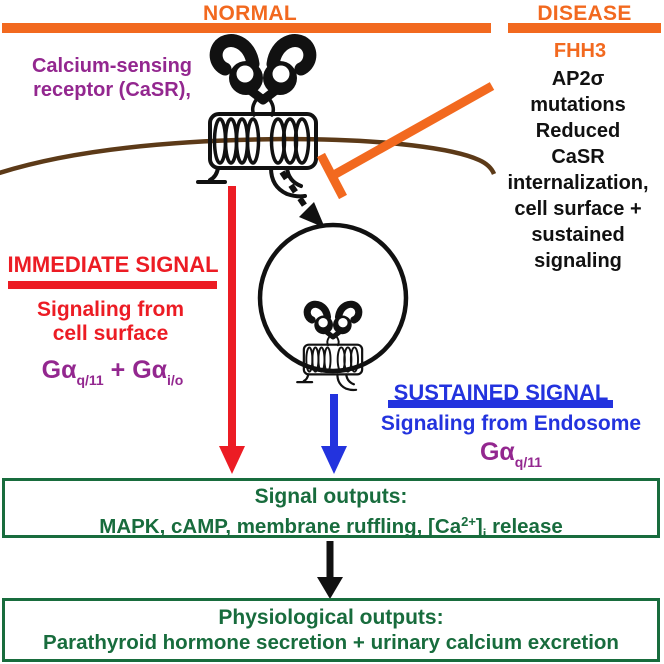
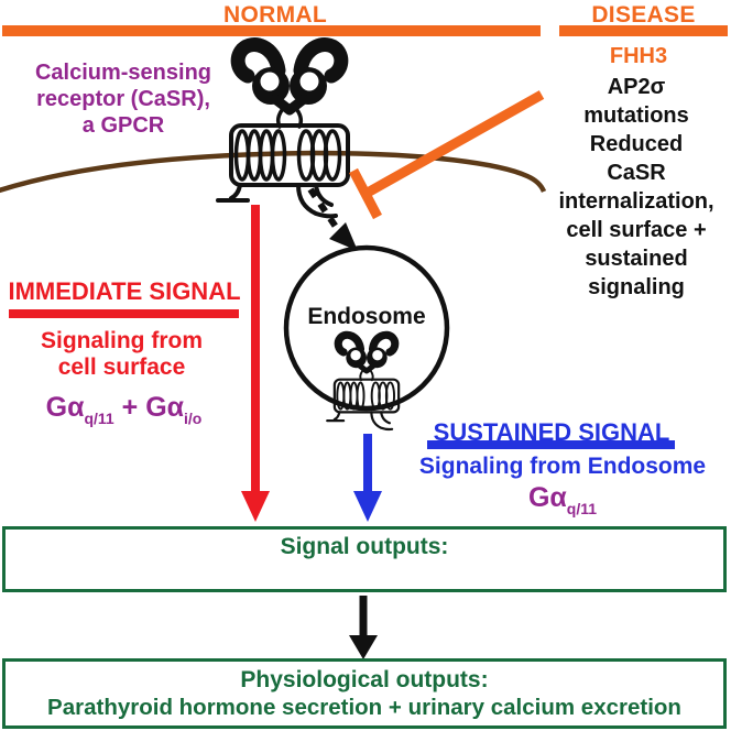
  NORMAL
  DISEASE
  Calcium-sensing
  receptor (CaSR),
+ a GPCR
  FHH3
  AP2σ
  mutations
  Reduced
  CaSR
  internalization,
  cell surface +
  sustained
  signaling
  IMMEDIATE SIGNAL
  Signaling from
  cell surface
  Gαq/11 + Gαi/o
+ Endosome
  SUSTAINED SIGNAL
  Signaling from Endosome
  Gαq/11
  Signal outputs:
- MAPK, cAMP, membrane ruffling, [Ca2+]i release
  Physiological outputs:
  Parathyroid hormone secretion + urinary calcium excretion
